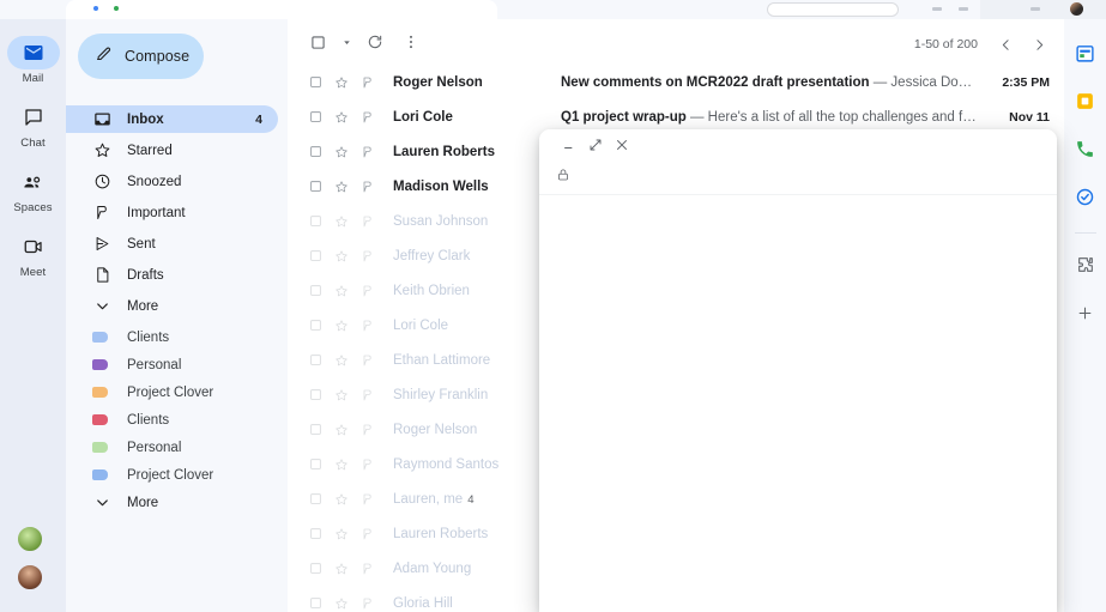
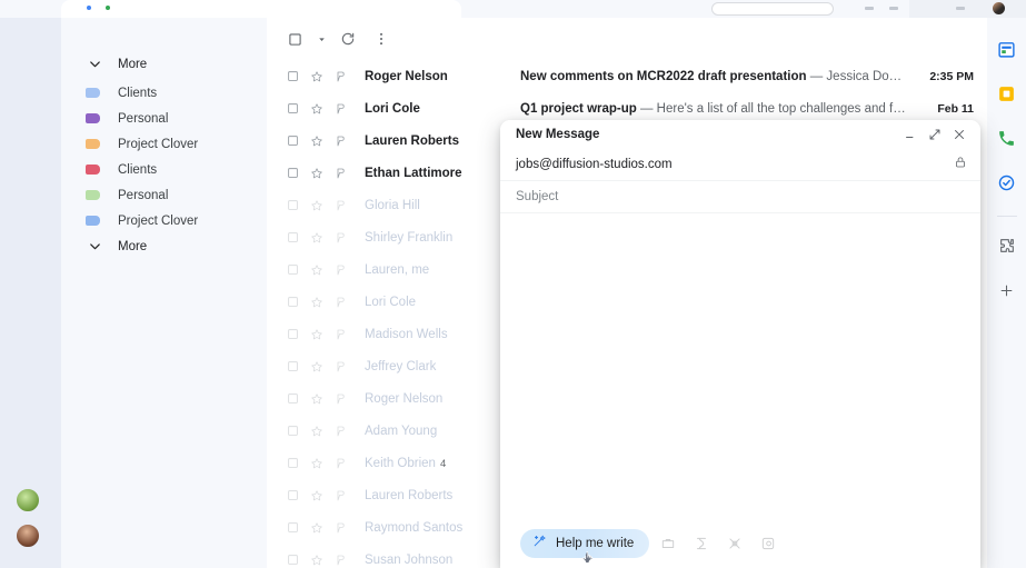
- Mail
- Chat
- Spaces
- Meet
- Compose
- Inbox
- 4
- Starred
- Snoozed
- Important
- Sent
- Drafts
  More
  Clients
  Personal
  Project Clover
  Clients
  Personal
  Project Clover
  More
- 1-50 of 200
  Roger Nelson
  New comments on MCR2022 draft presentation — Jessica Dow sai
  2:35 PM
  Lori Cole
  Q1 project wrap-up — Here's a list of all the top challenges and findin
- Nov 11
+ Feb 11
  Lauren Roberts
- Madison Wells
+ Ethan Lattimore
- Susan Johnson
+ Gloria Hill
- Jeffrey Clark
+ Shirley Franklin
- Keith Obrien
+ Lauren, me
  Lori Cole
- Ethan Lattimore
+ Madison Wells
- Shirley Franklin
+ Jeffrey Clark
  Roger Nelson
- Raymond Santos
+ Adam Young
- Lauren, me 4
+ Keith Obrien 4
  Lauren Roberts
- Adam Young
+ Raymond Santos
- Gloria Hill
+ Susan Johnson
+ New Message
+ jobs@diffusion-studios.com
+ Subject
+ Help me write
